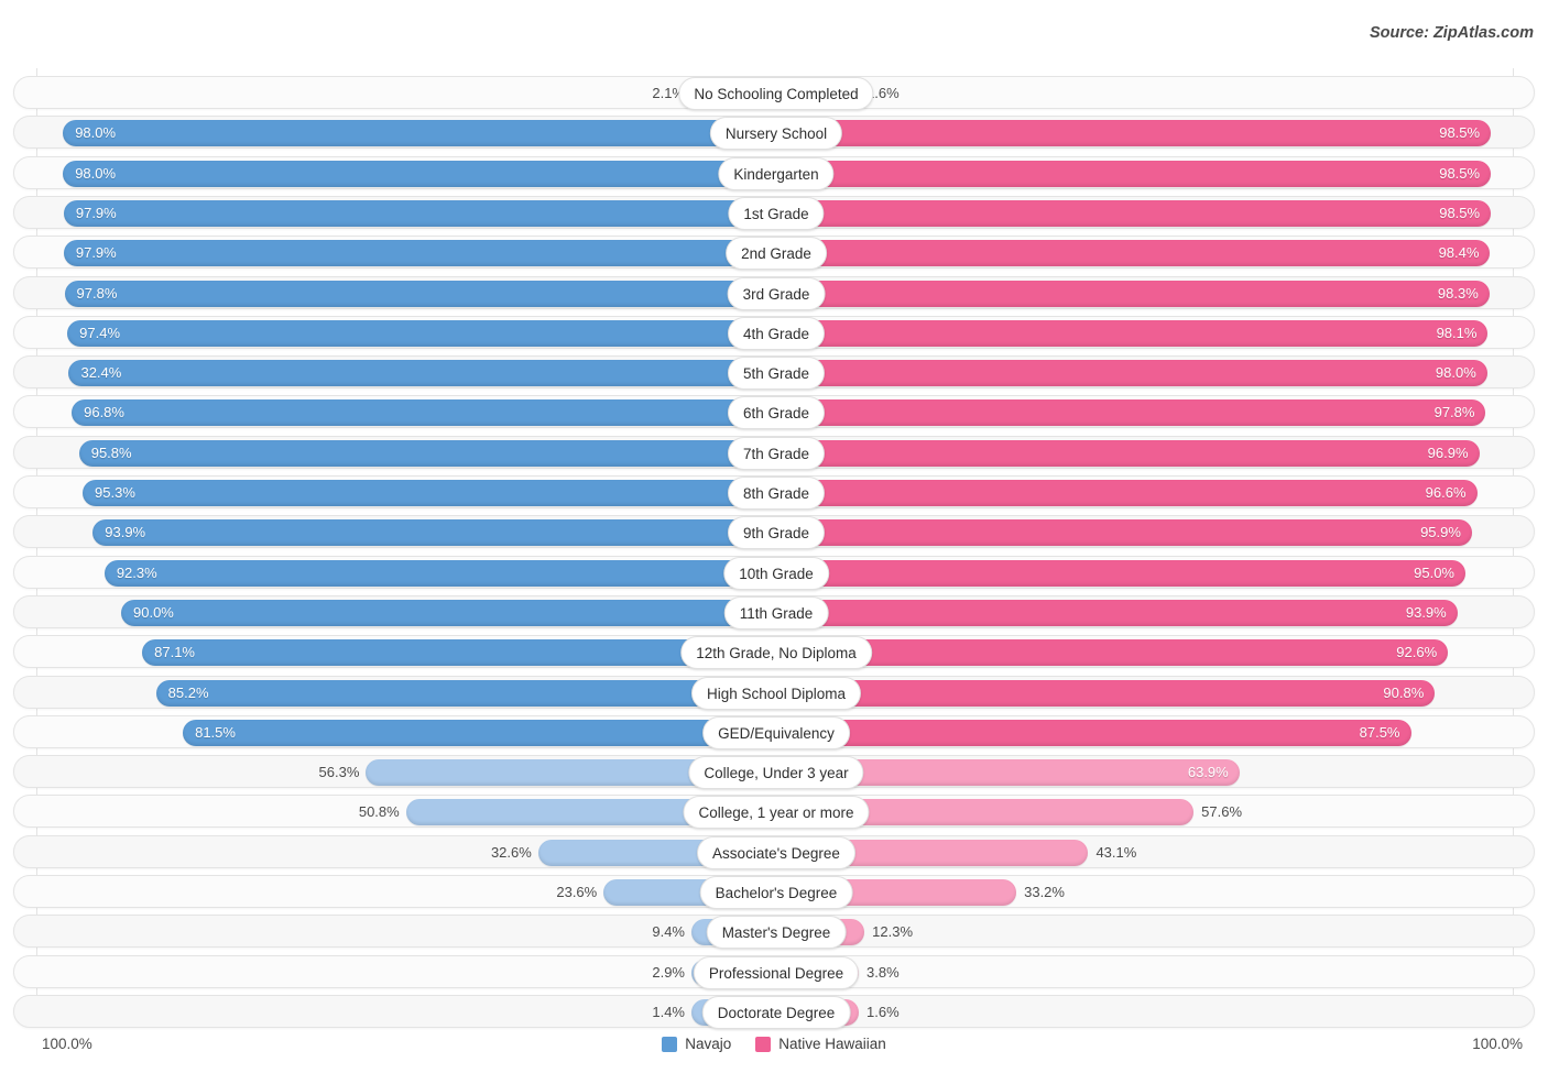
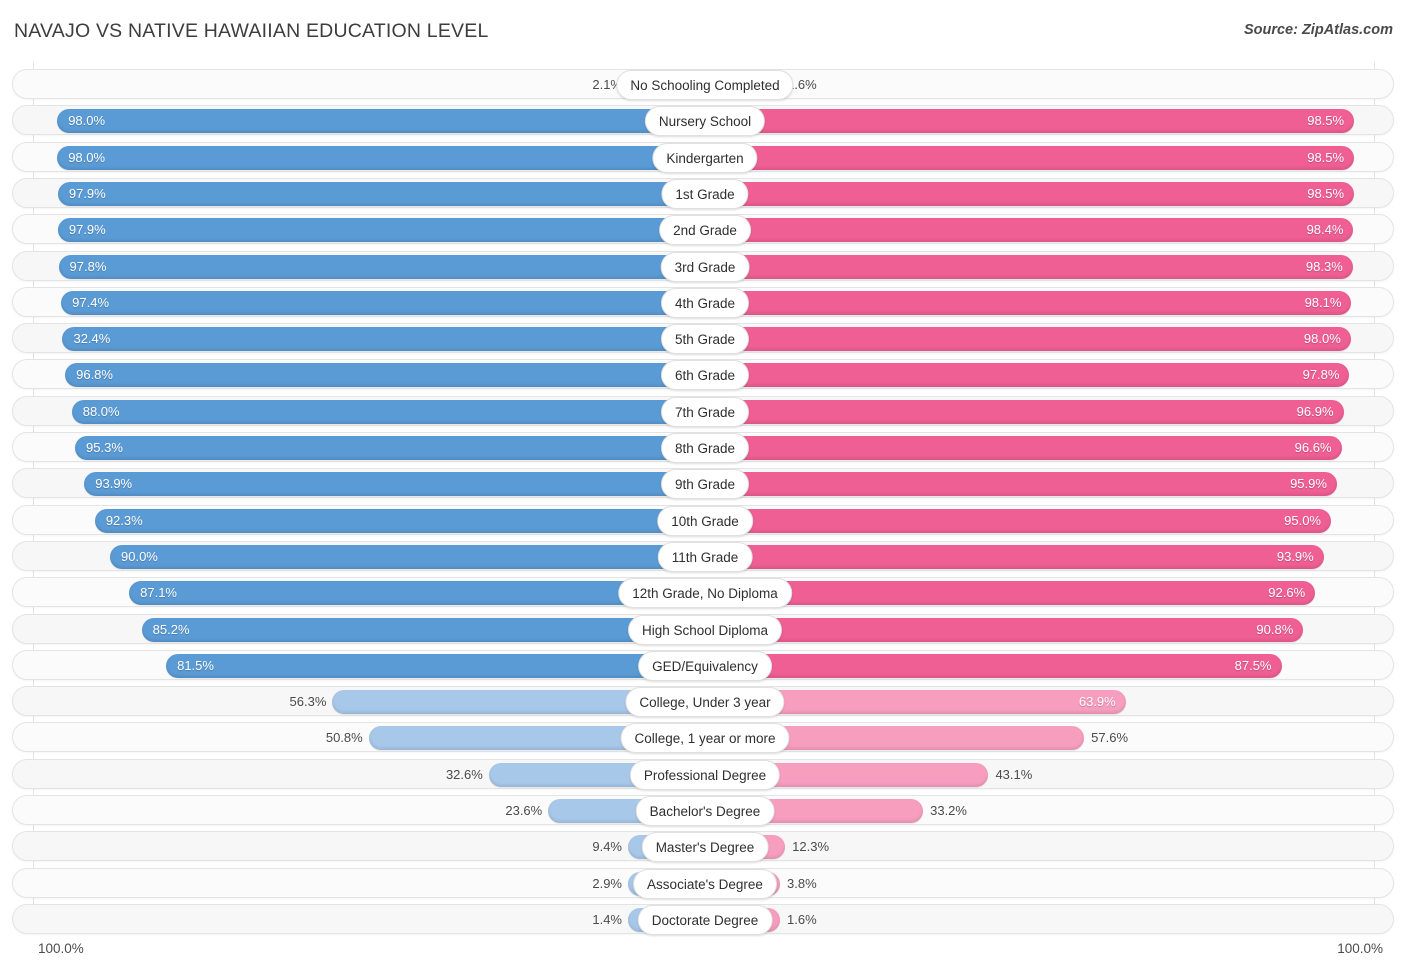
+ NAVAJO VS NATIVE HAWAIIAN EDUCATION LEVEL
  Source: ZipAtlas.com
  2.1
  .6%
  No Schooling Completed
  98.0%
  98.5%
  Nursery School
  98.0%
  98.5%
  Kindergarten
  97.9%
  98.5%
  1st Grade
  97.9%
  98.4%
  2nd Grade
  97.8%
  98.3%
  3rd Grade
  97.4%
  98.1%
  4th Grade
  32.4%
  98.0%
  5th Grade
  96.8%
  97.8%
  6th Grade
- 95.8%
+ 88.0%
  96.9%
  7th Grade
  95.3%
  96.6%
  8th Grade
  93.9%
  95.9%
  9th Grade
  92.3%
  95.0%
  10th Grade
  90.0%
  93.9%
  11th Grade
  87.1%
  92.6%
  12th Grade, No Diploma
  85.2%
  90.8%
  High School Diploma
  81.5%
  87.5%
  GED/Equivalency
  56.3%
  63.9%
  College, Under 3 year
  50.8%
  57.6%
  College, 1 year or more
  32.6%
  43.1%
- Associate's Degree
+ Professional Degree
  23.6%
  33.2%
  Bachelor's Degree
  9.4%
  12.3%
  Master's Degree
  2.9%
  3.8%
- Professional Degree
+ Associate's Degree
  1.4%
  1.6%
  Doctorate Degree
  100.0%
- Navajo
- Native Hawaiian
  100.0%
